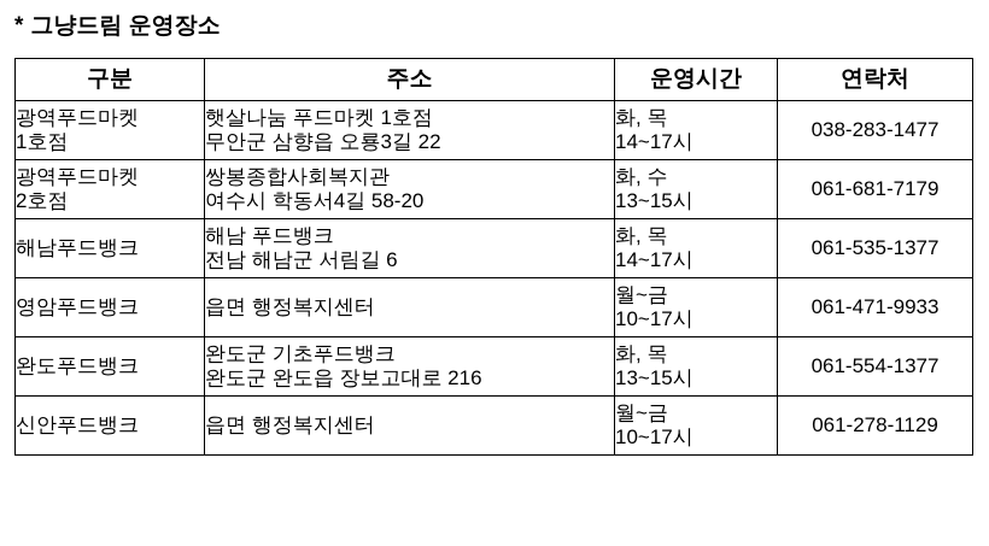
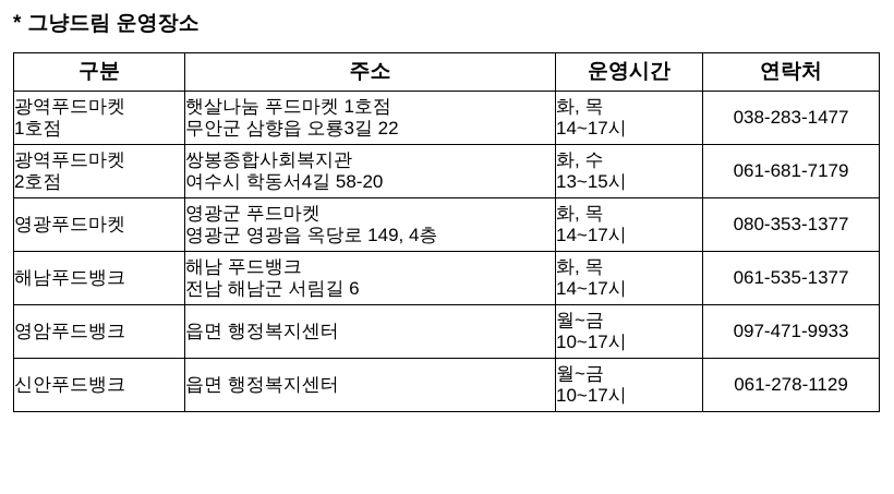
  * 그냥드림 운영장소
  구분	주소	운영시간	연락처
  광역푸드마켓 1호점	햇살나눔 푸드마켓 1호점 무안군 삼향읍 오룡3길 22	화, 목 14~17시	038-283-1477
  광역푸드마켓 2호점	쌍봉종합사회복지관 여수시 학동서4길 58-20	화, 수 13~15시	061-681-7179
+ 영광푸드마켓	영광군 푸드마켓 영광군 영광읍 옥당로 149, 4층	화, 목 14~17시	080-353-1377
  해남푸드뱅크	해남 푸드뱅크 전남 해남군 서림길 6	화, 목 14~17시	061-535-1377
- 영암푸드뱅크	읍면 행정복지센터	월~금 10~17시	061-471-9933
+ 영암푸드뱅크	읍면 행정복지센터	월~금 10~17시	097-471-9933
- 완도푸드뱅크	완도군 기초푸드뱅크 완도군 완도읍 장보고대로 216	화, 목 13~15시	061-554-1377
  신안푸드뱅크	읍면 행정복지센터	월~금 10~17시	061-278-1129
